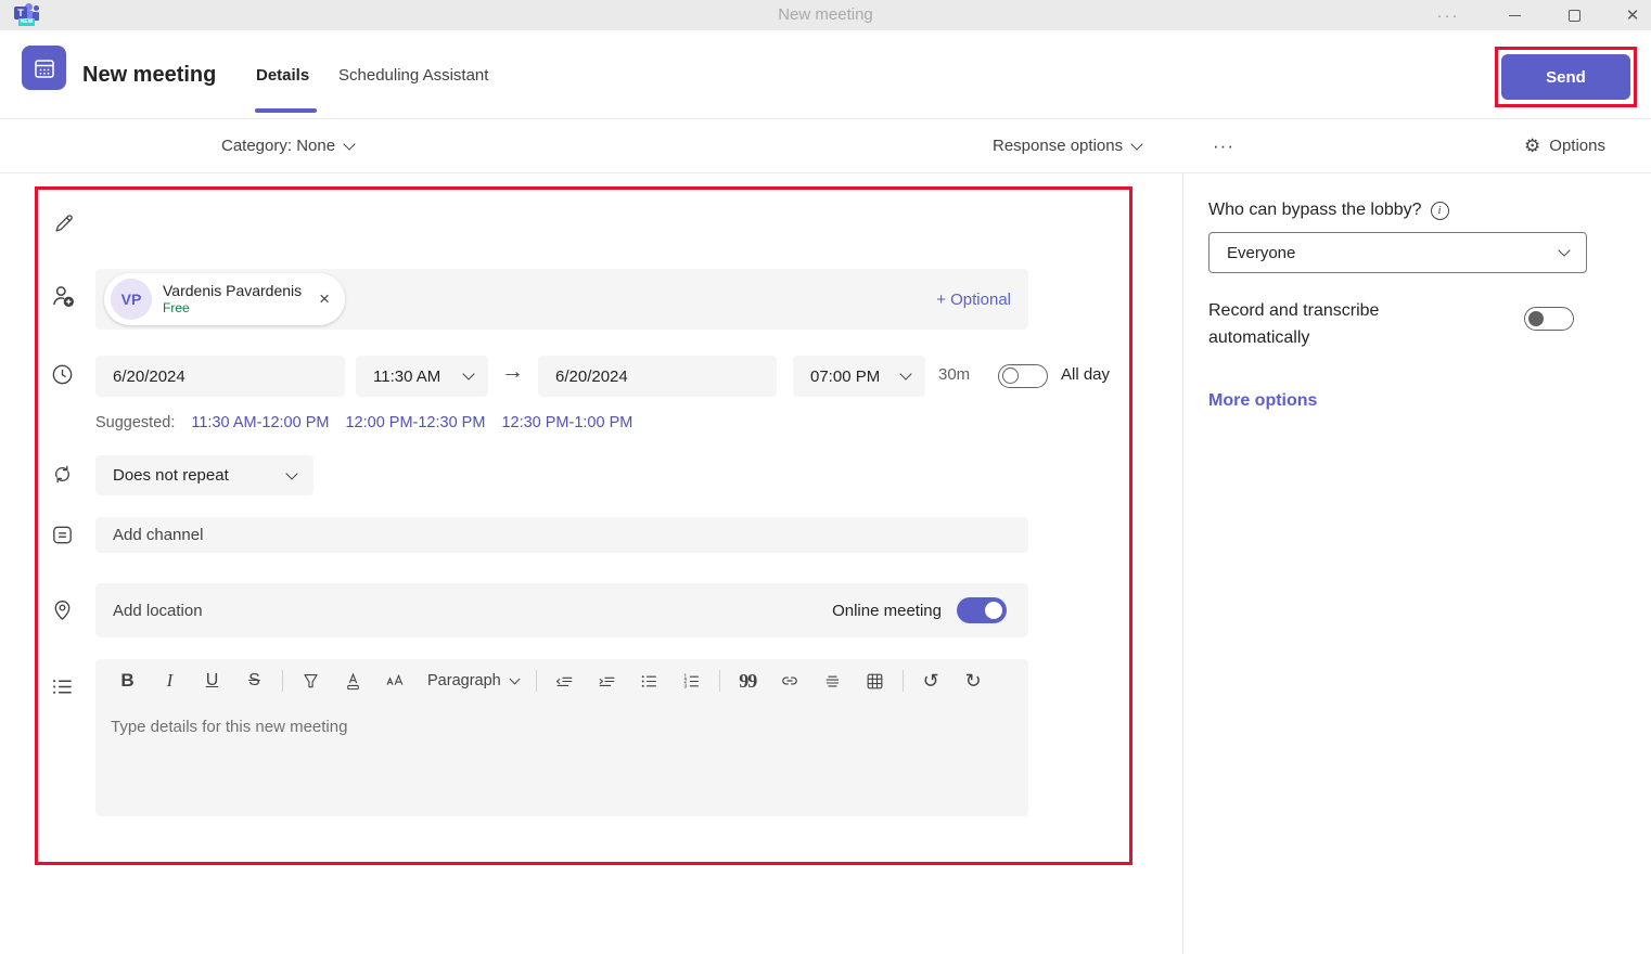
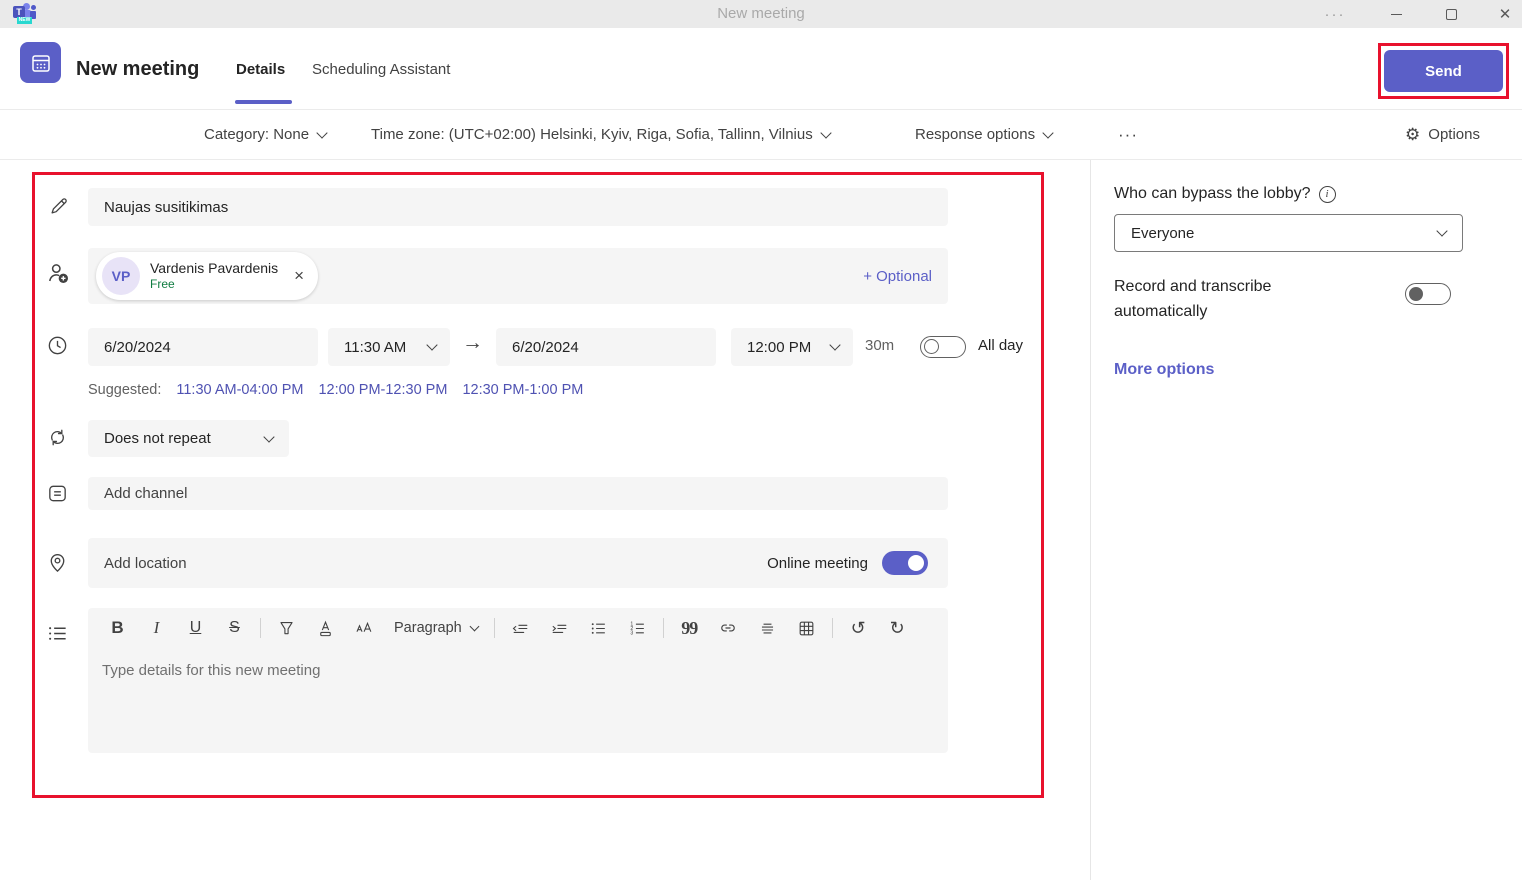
  T
  New meeting
  ···
  ✕
  New meeting
  Details
  Scheduling Assistant
  Send
  Category: None
+ Time zone: (UTC+02:00) Helsinki, Kyiv, Riga, Sofia, Tallinn, Vilnius
  Response options
  ···
  ⚙
  Options
+ Naujas susitikimas
  VP
  Vardenis Pavardenis
  Free
  ×
  + Optional
  6/20/2024
  11:30 AM
  →
  6/20/2024
- 07:00 PM
+ 12:00 PM
  30m
  All day
  Suggested:
- 11:30 AM-12:00 PM
+ 11:30 AM-04:00 PM
  12:00 PM-12:30 PM
  12:30 PM-1:00 PM
  Does not repeat
  Add channel
  Add location
  Online meeting
  B
  I
  U
  S
  Paragraph
  99
  ↺
  ↻
  Type details for this new meeting
  Who can bypass the lobby?
  i
  Everyone
  Record and transcribe automatically
  More options
